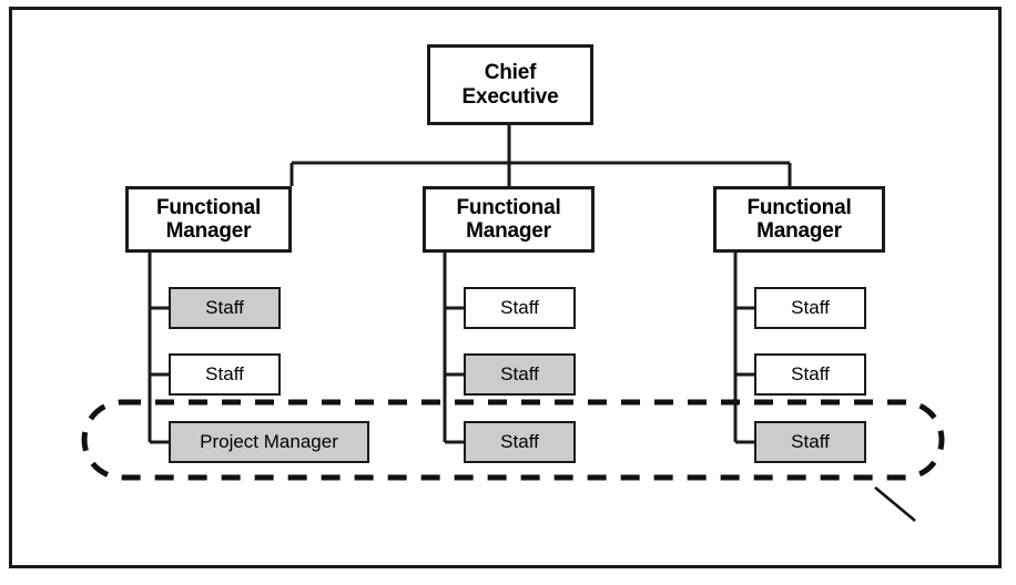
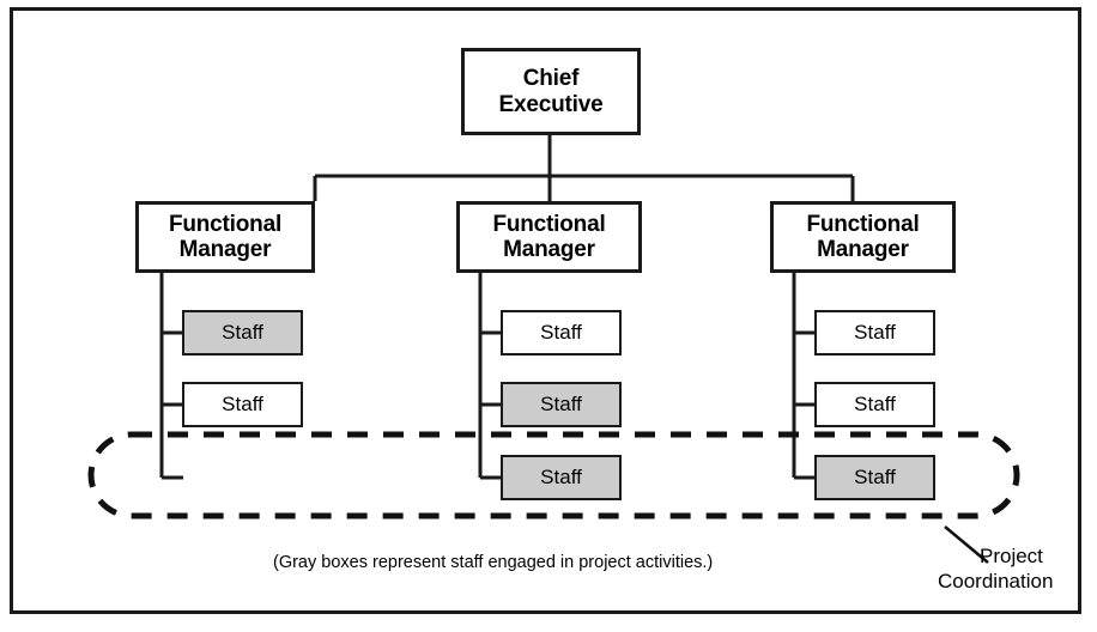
  Chief
  Executive
  Functional
  Manager
  Functional
  Manager
  Functional
  Manager
  Staff
  Staff
- Project Manager
  Staff
  Staff
  Staff
  Staff
  Staff
  Staff
+ (Gray boxes represent staff engaged in project activities.)
+ Project
+ Coordination
